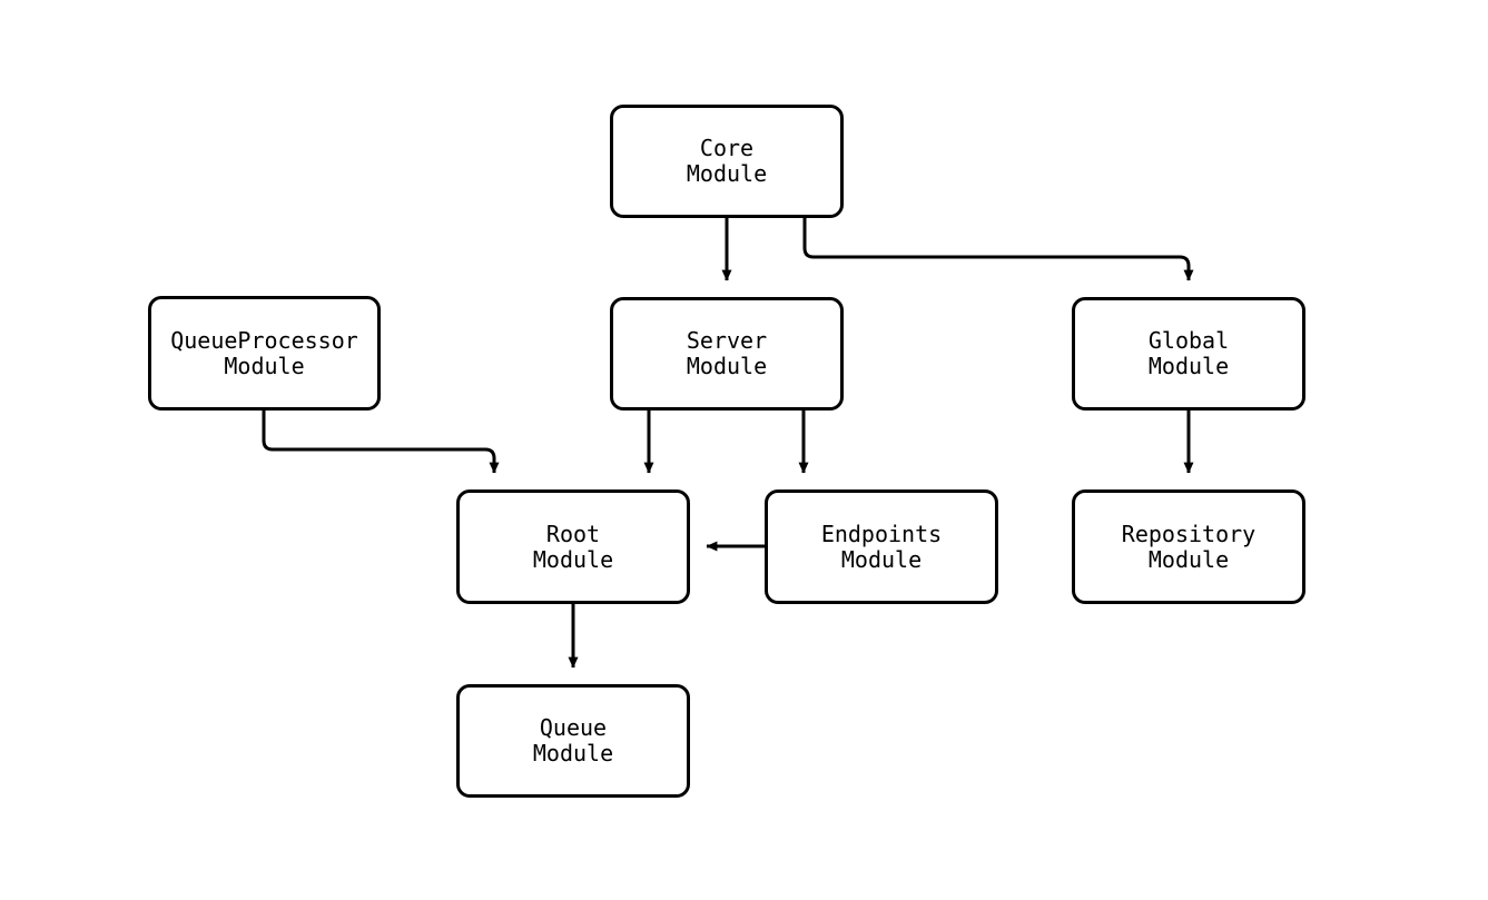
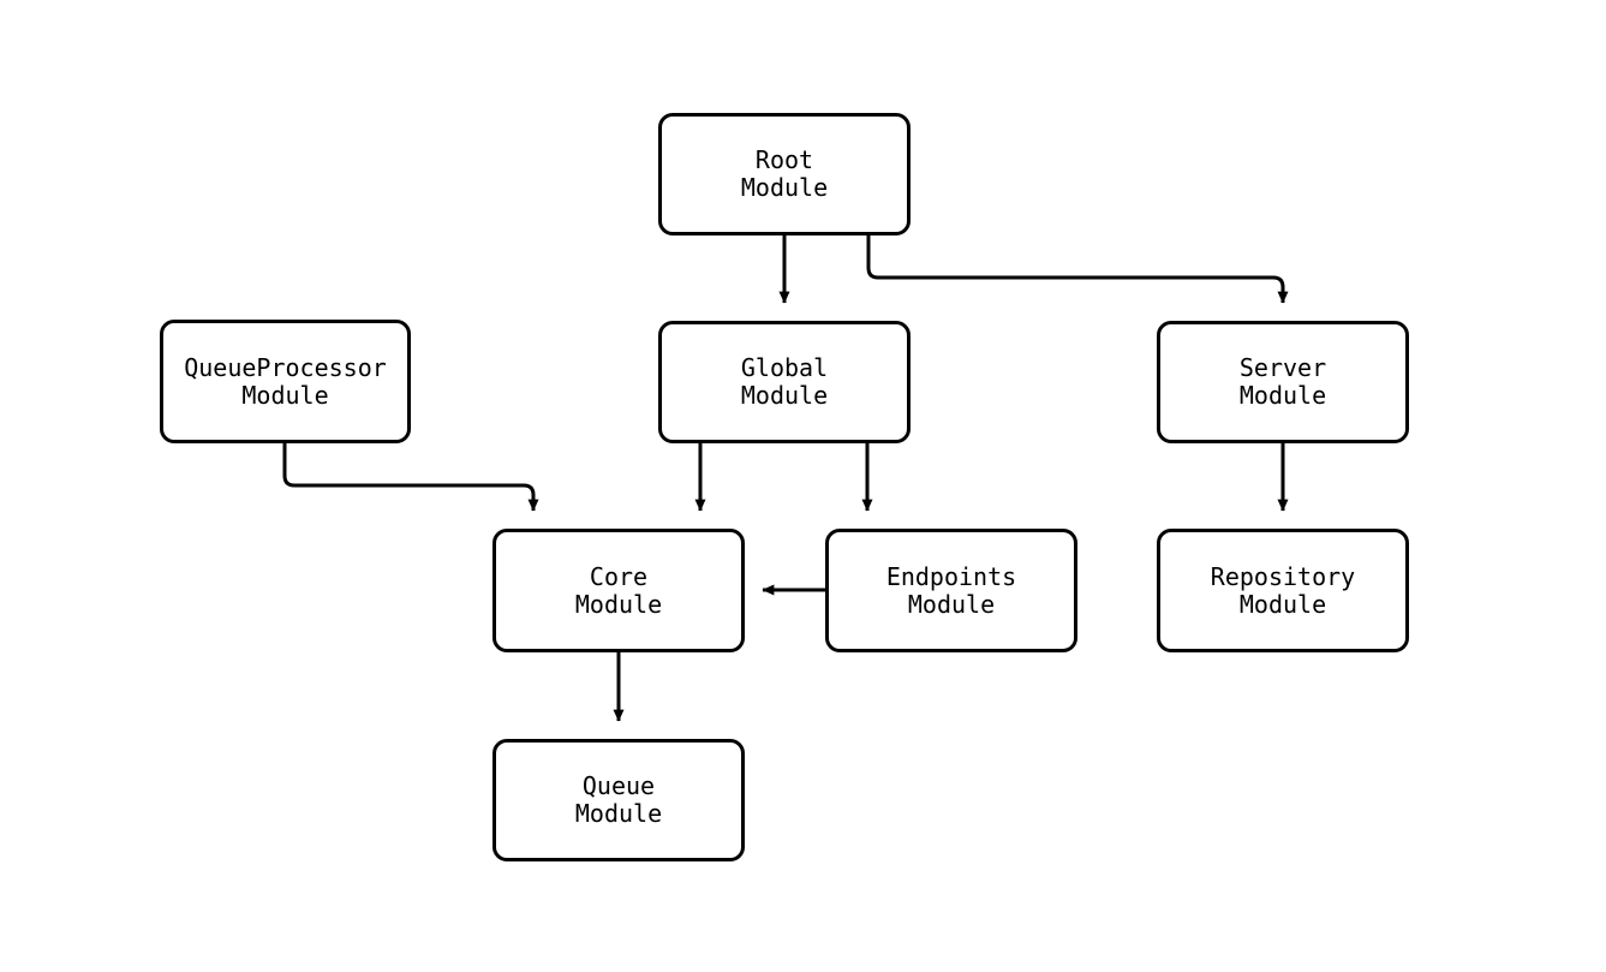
- Core
+ Root
  Module
  QueueProcessor
  Module
- Server
+ Global
  Module
- Global
+ Server
  Module
- Root
+ Core
  Module
  Endpoints
  Module
  Repository
  Module
  Queue
  Module
